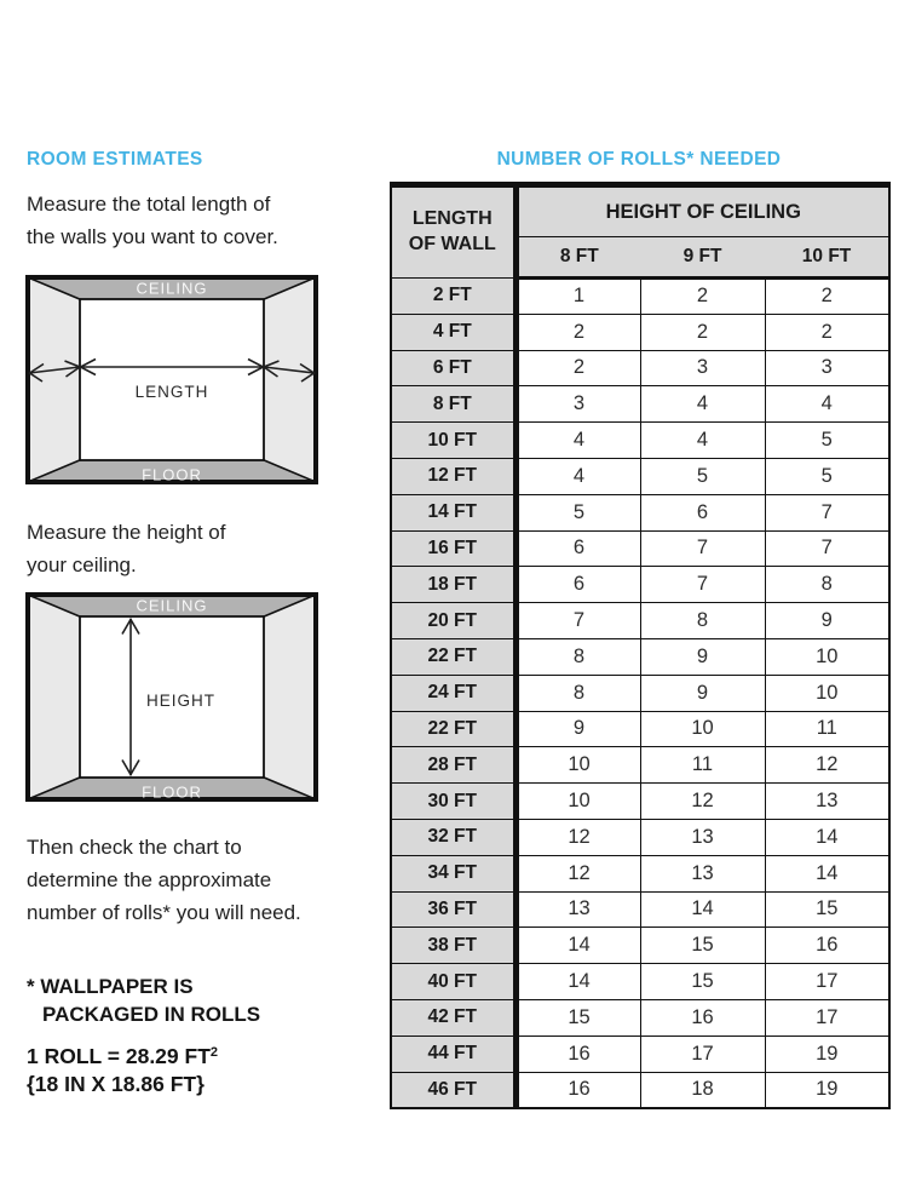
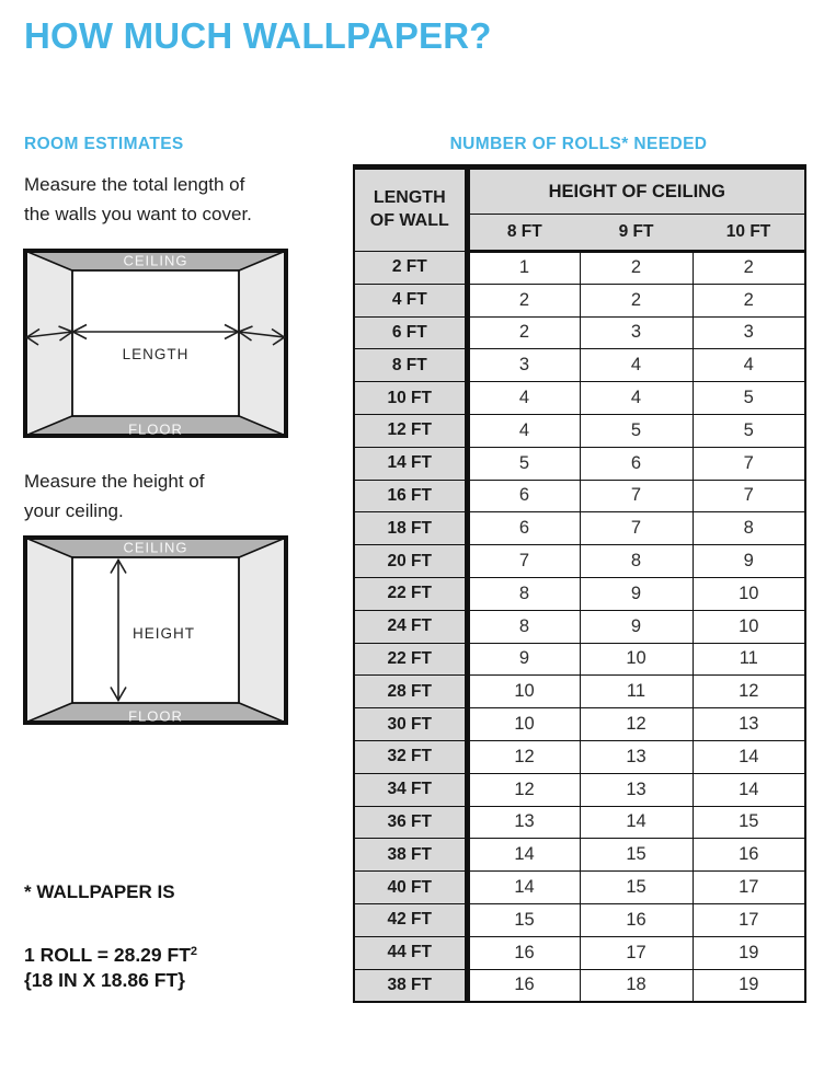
+ HOW MUCH WALLPAPER?
  ROOM ESTIMATES
  Measure the total length of
  the walls you want to cover.
  CEILING
  FLOOR
  LENGTH
  Measure the height of
  your ceiling.
  CEILING
  FLOOR
  HEIGHT
- Then check the chart to
- determine the approximate
- number of rolls* you will need.
  * WALLPAPER IS
- PACKAGED IN ROLLS
  1 ROLL = 28.29 FT2
  {18 IN X 18.86 FT}
  NUMBER OF ROLLS* NEEDED
  LENGTH OF WALL	HEIGHT OF CEILING
  8 FT	9 FT	10 FT
  2 FT	1	2	2
  4 FT	2	2	2
  6 FT	2	3	3
  8 FT	3	4	4
  10 FT	4	4	5
  12 FT	4	5	5
  14 FT	5	6	7
  16 FT	6	7	7
  18 FT	6	7	8
  20 FT	7	8	9
  22 FT	8	9	10
  24 FT	8	9	10
  22 FT	9	10	11
  28 FT	10	11	12
  30 FT	10	12	13
  32 FT	12	13	14
  34 FT	12	13	14
  36 FT	13	14	15
  38 FT	14	15	16
  40 FT	14	15	17
  42 FT	15	16	17
  44 FT	16	17	19
- 46 FT	16	18	19
+ 38 FT	16	18	19
